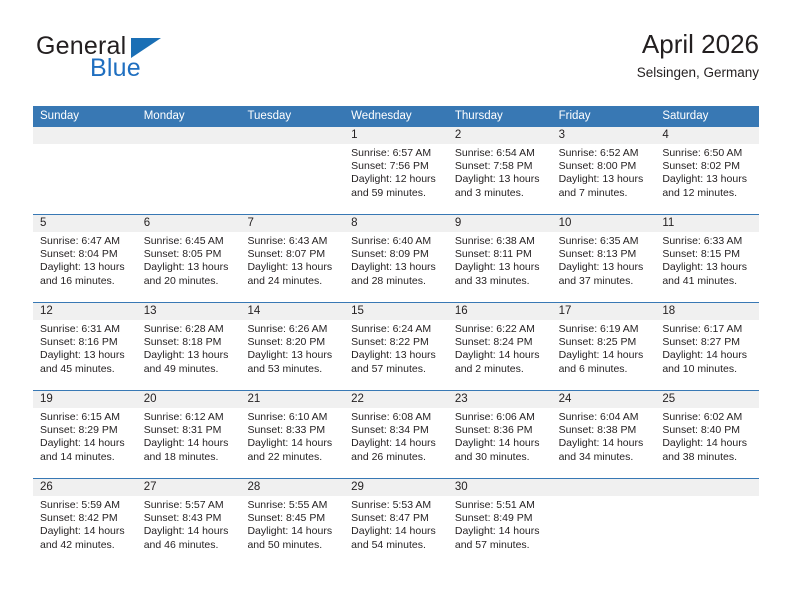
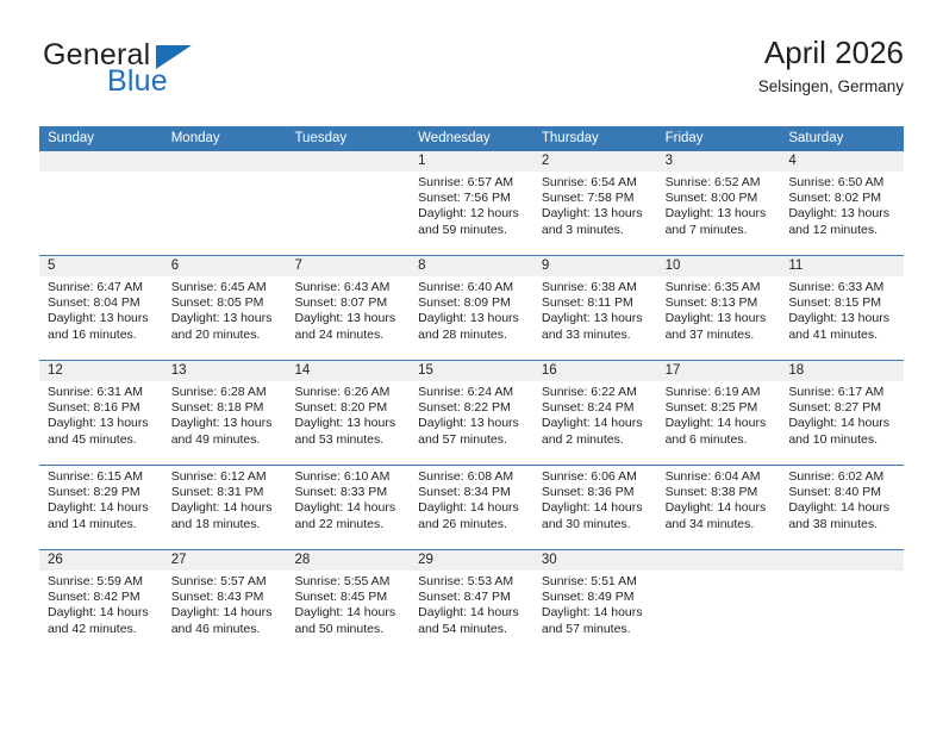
  General
  Blue
  April 2026
  Selsingen, Germany
  Sunday
  Monday
  Tuesday
  Wednesday
  Thursday
  Friday
  Saturday
  1
  2
  3
  4
  Sunrise: 6:57 AM
  Sunset: 7:56 PM
  Daylight: 12 hours
  and 59 minutes.
  Sunrise: 6:54 AM
  Sunset: 7:58 PM
  Daylight: 13 hours
  and 3 minutes.
  Sunrise: 6:52 AM
  Sunset: 8:00 PM
  Daylight: 13 hours
  and 7 minutes.
  Sunrise: 6:50 AM
  Sunset: 8:02 PM
  Daylight: 13 hours
  and 12 minutes.
  5
  6
  7
  8
  9
  10
  11
  Sunrise: 6:47 AM
  Sunset: 8:04 PM
  Daylight: 13 hours
  and 16 minutes.
  Sunrise: 6:45 AM
  Sunset: 8:05 PM
  Daylight: 13 hours
  and 20 minutes.
  Sunrise: 6:43 AM
  Sunset: 8:07 PM
  Daylight: 13 hours
  and 24 minutes.
  Sunrise: 6:40 AM
  Sunset: 8:09 PM
  Daylight: 13 hours
  and 28 minutes.
  Sunrise: 6:38 AM
  Sunset: 8:11 PM
  Daylight: 13 hours
  and 33 minutes.
  Sunrise: 6:35 AM
  Sunset: 8:13 PM
  Daylight: 13 hours
  and 37 minutes.
  Sunrise: 6:33 AM
  Sunset: 8:15 PM
  Daylight: 13 hours
  and 41 minutes.
  12
  13
  14
  15
  16
  17
  18
  Sunrise: 6:31 AM
  Sunset: 8:16 PM
  Daylight: 13 hours
  and 45 minutes.
  Sunrise: 6:28 AM
  Sunset: 8:18 PM
  Daylight: 13 hours
  and 49 minutes.
  Sunrise: 6:26 AM
  Sunset: 8:20 PM
  Daylight: 13 hours
  and 53 minutes.
  Sunrise: 6:24 AM
  Sunset: 8:22 PM
  Daylight: 13 hours
  and 57 minutes.
  Sunrise: 6:22 AM
  Sunset: 8:24 PM
  Daylight: 14 hours
  and 2 minutes.
  Sunrise: 6:19 AM
  Sunset: 8:25 PM
  Daylight: 14 hours
  and 6 minutes.
  Sunrise: 6:17 AM
  Sunset: 8:27 PM
  Daylight: 14 hours
  and 10 minutes.
- 19
- 20
- 21
- 22
- 23
- 24
- 25
  Sunrise: 6:15 AM
  Sunset: 8:29 PM
  Daylight: 14 hours
  and 14 minutes.
  Sunrise: 6:12 AM
  Sunset: 8:31 PM
  Daylight: 14 hours
  and 18 minutes.
  Sunrise: 6:10 AM
  Sunset: 8:33 PM
  Daylight: 14 hours
  and 22 minutes.
  Sunrise: 6:08 AM
  Sunset: 8:34 PM
  Daylight: 14 hours
  and 26 minutes.
  Sunrise: 6:06 AM
  Sunset: 8:36 PM
  Daylight: 14 hours
  and 30 minutes.
  Sunrise: 6:04 AM
  Sunset: 8:38 PM
  Daylight: 14 hours
  and 34 minutes.
  Sunrise: 6:02 AM
  Sunset: 8:40 PM
  Daylight: 14 hours
  and 38 minutes.
  26
  27
  28
  29
  30
  Sunrise: 5:59 AM
  Sunset: 8:42 PM
  Daylight: 14 hours
  and 42 minutes.
  Sunrise: 5:57 AM
  Sunset: 8:43 PM
  Daylight: 14 hours
  and 46 minutes.
  Sunrise: 5:55 AM
  Sunset: 8:45 PM
  Daylight: 14 hours
  and 50 minutes.
  Sunrise: 5:53 AM
  Sunset: 8:47 PM
  Daylight: 14 hours
  and 54 minutes.
  Sunrise: 5:51 AM
  Sunset: 8:49 PM
  Daylight: 14 hours
  and 57 minutes.
